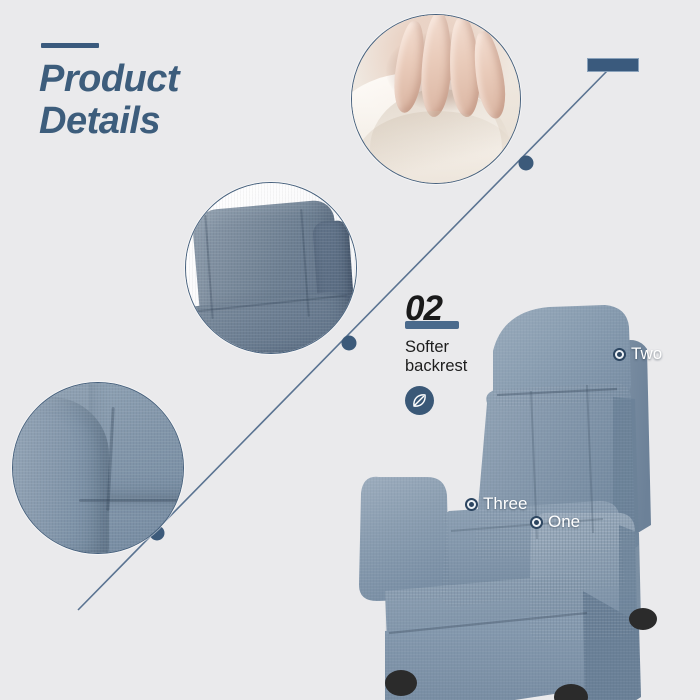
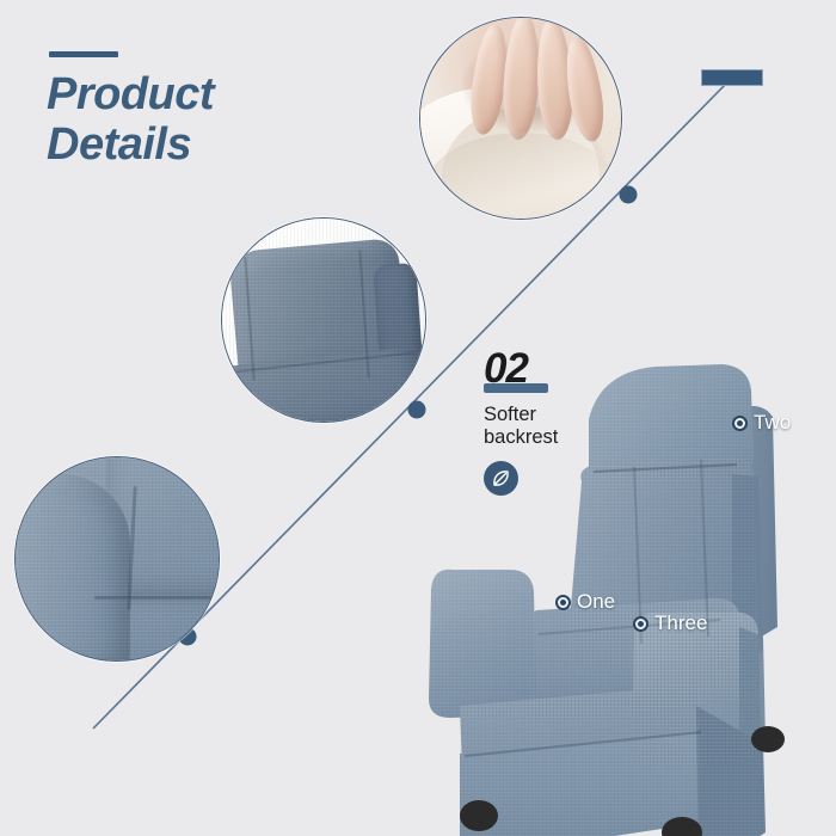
  Product
  Details
  02
  Softer
  backrest
- Three
+ One
  Two
- One
+ Three
